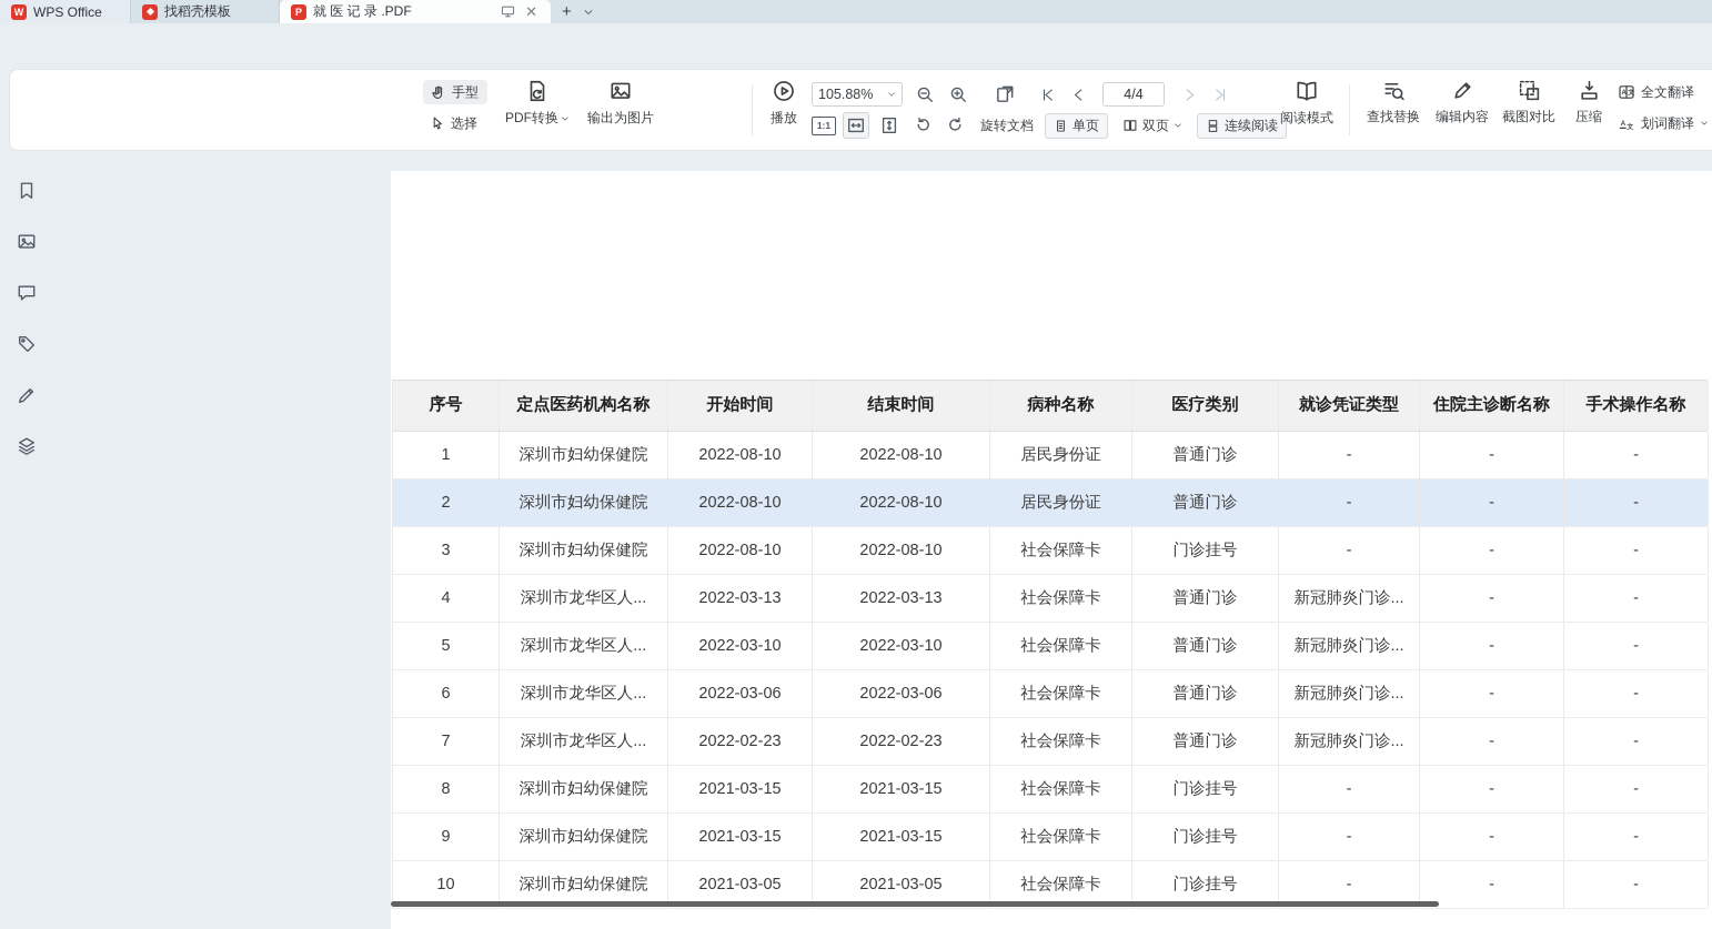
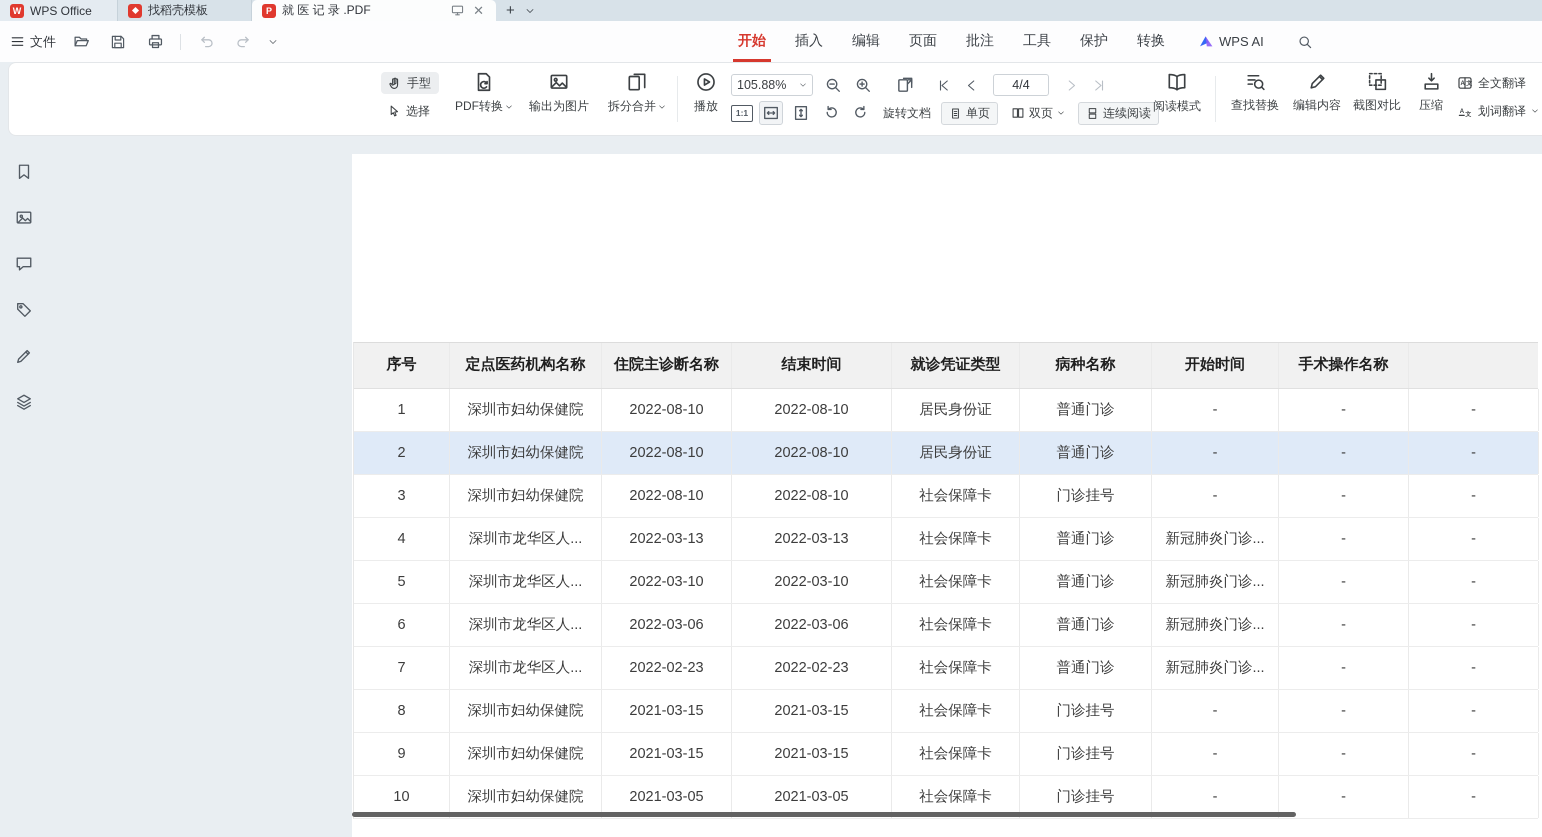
  W
  WPS Office
  找稻壳模板
  P
  就 医 记 录 .PDF
  ✕
  +
+ 文件
+ 开始
+ 插入
+ 编辑
+ 页面
+ 批注
+ 工具
+ 保护
+ 转换
+ WPS AI
  手型
  选择
  PDF转换
  输出为图片
+ 拆分合并
  播放
  105.88%
  4/4
  1:1
  旋转文档
  单页
  双页
  连续阅读
  阅读模式
  查找替换
  编辑内容
  截图对比
  压缩
  全文翻译
  划词翻译
  序号
  定点医药机构名称
- 开始时间
+ 住院主诊断名称
  结束时间
- 病种名称
+ 就诊凭证类型
- 医疗类别
- 就诊凭证类型
+ 病种名称
- 住院主诊断名称
+ 开始时间
  手术操作名称
  1
  深圳市妇幼保健院
  2022-08-10
  2022-08-10
  居民身份证
  普通门诊
  -
  -
  -
  2
  深圳市妇幼保健院
  2022-08-10
  2022-08-10
  居民身份证
  普通门诊
  -
  -
  -
  3
  深圳市妇幼保健院
  2022-08-10
  2022-08-10
  社会保障卡
  门诊挂号
  -
  -
  -
  4
  深圳市龙华区人...
  2022-03-13
  2022-03-13
  社会保障卡
  普通门诊
  新冠肺炎门诊...
  -
  -
  5
  深圳市龙华区人...
  2022-03-10
  2022-03-10
  社会保障卡
  普通门诊
  新冠肺炎门诊...
  -
  -
  6
  深圳市龙华区人...
  2022-03-06
  2022-03-06
  社会保障卡
  普通门诊
  新冠肺炎门诊...
  -
  -
  7
  深圳市龙华区人...
  2022-02-23
  2022-02-23
  社会保障卡
  普通门诊
  新冠肺炎门诊...
  -
  -
  8
  深圳市妇幼保健院
  2021-03-15
  2021-03-15
  社会保障卡
  门诊挂号
  -
  -
  -
  9
  深圳市妇幼保健院
  2021-03-15
  2021-03-15
  社会保障卡
  门诊挂号
  -
  -
  -
  10
  深圳市妇幼保健院
  2021-03-05
  2021-03-05
  社会保障卡
  门诊挂号
  -
  -
  -
